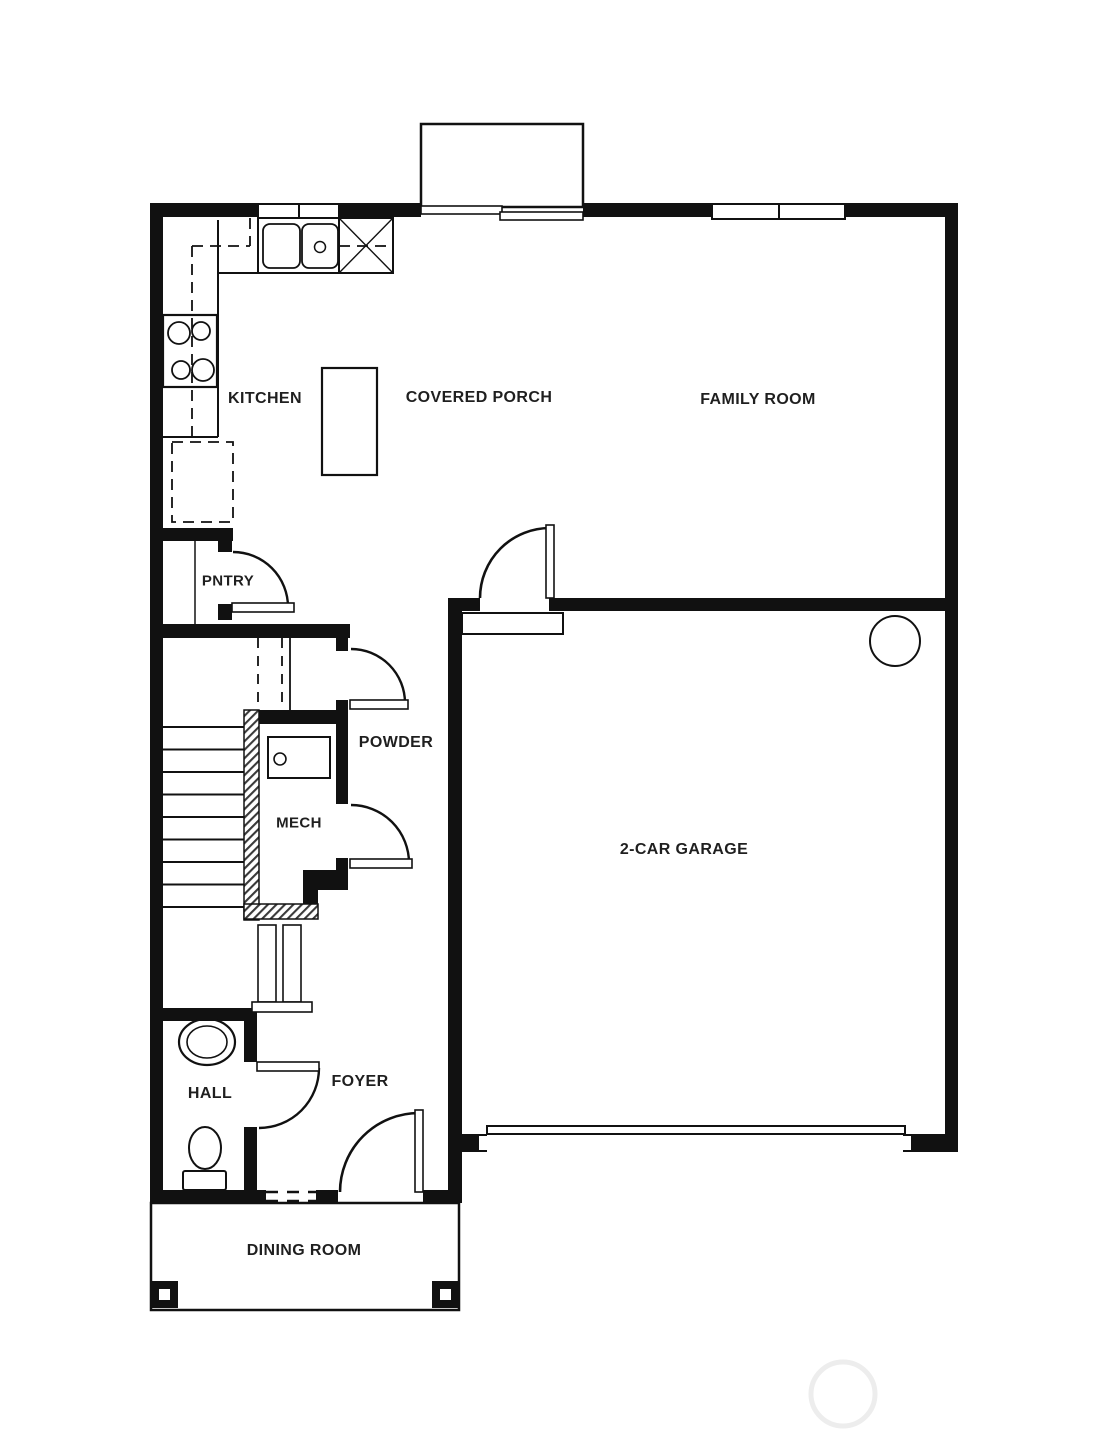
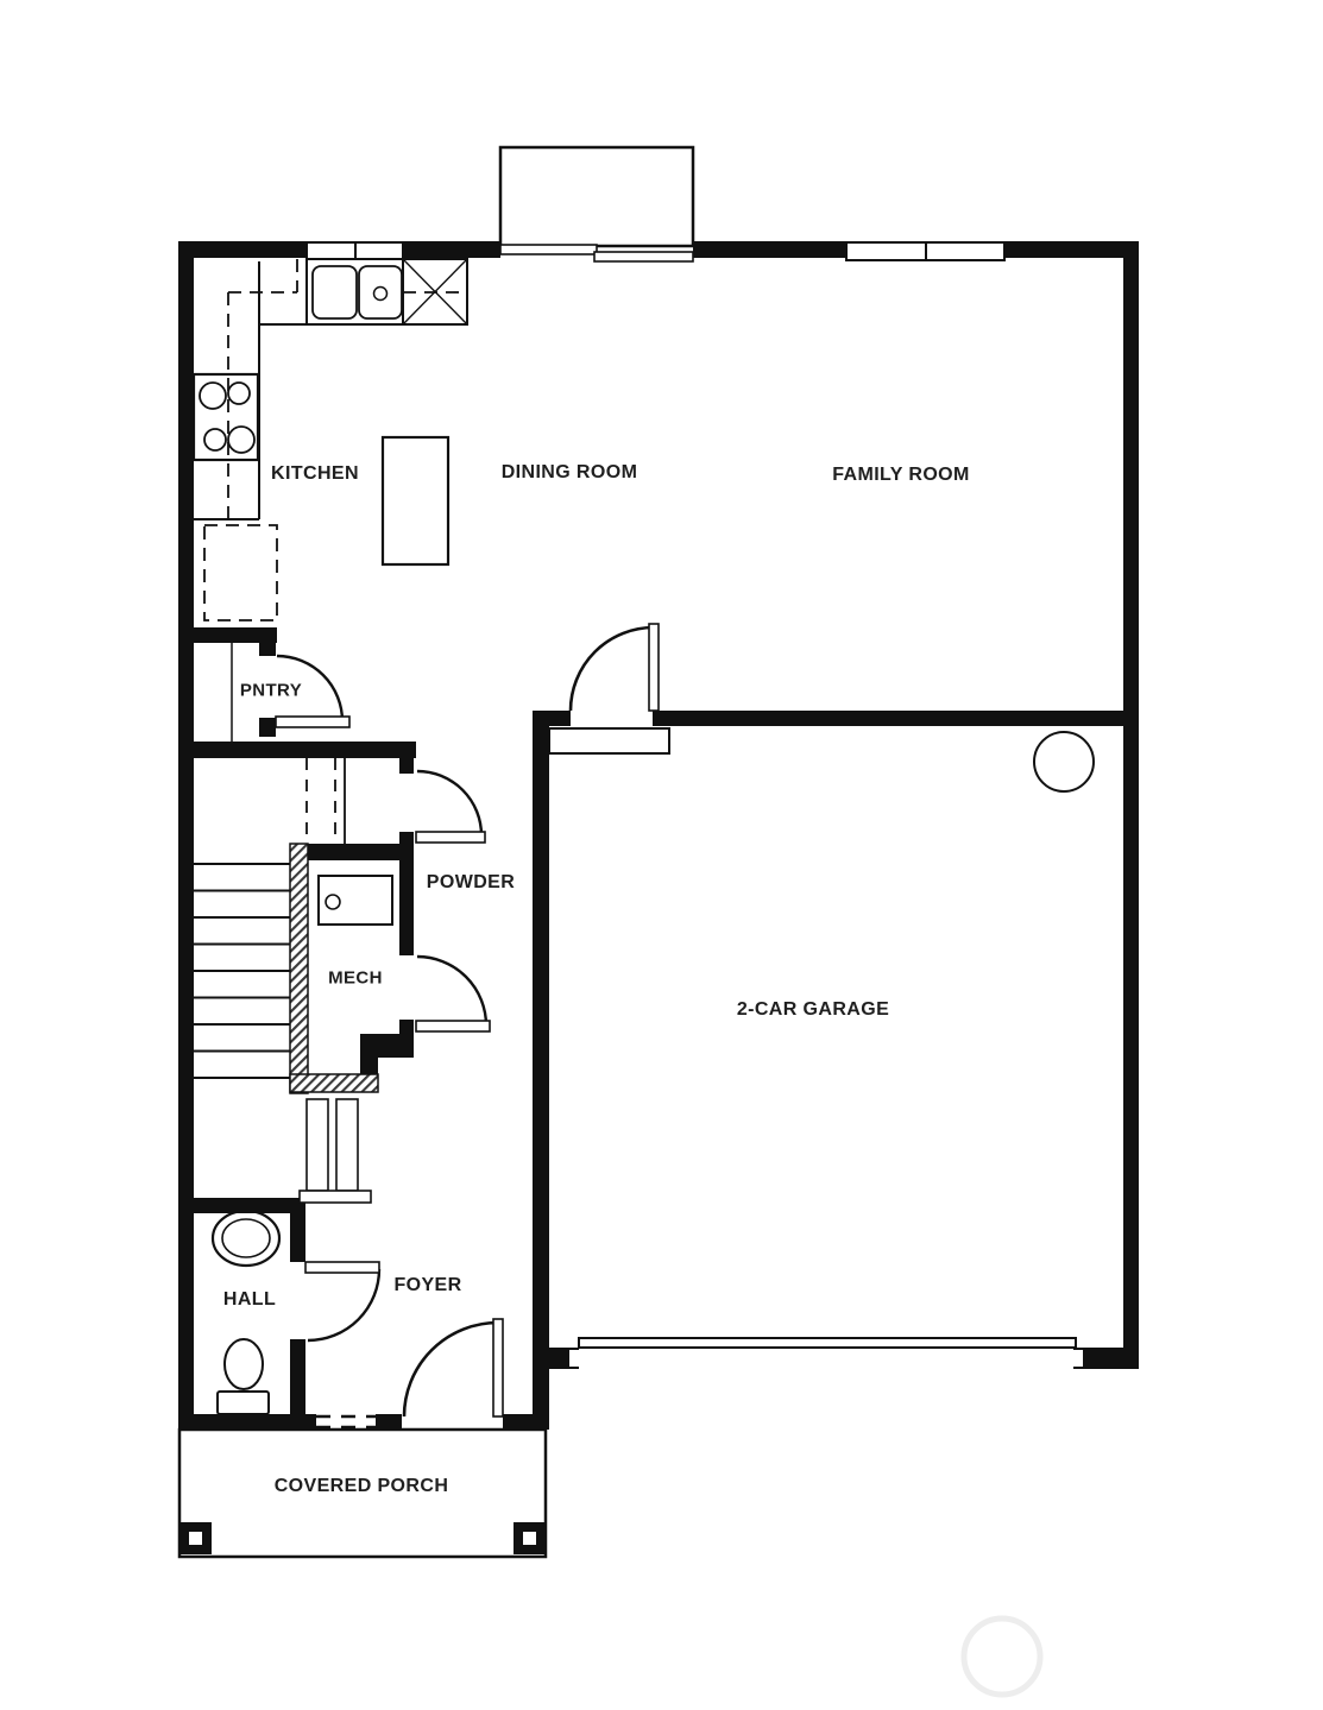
  KITCHEN
- COVERED PORCH
+ DINING ROOM
  FAMILY ROOM
  PNTRY
  POWDER
  MECH
  2-CAR GARAGE
  HALL
  FOYER
- DINING ROOM
+ COVERED PORCH
